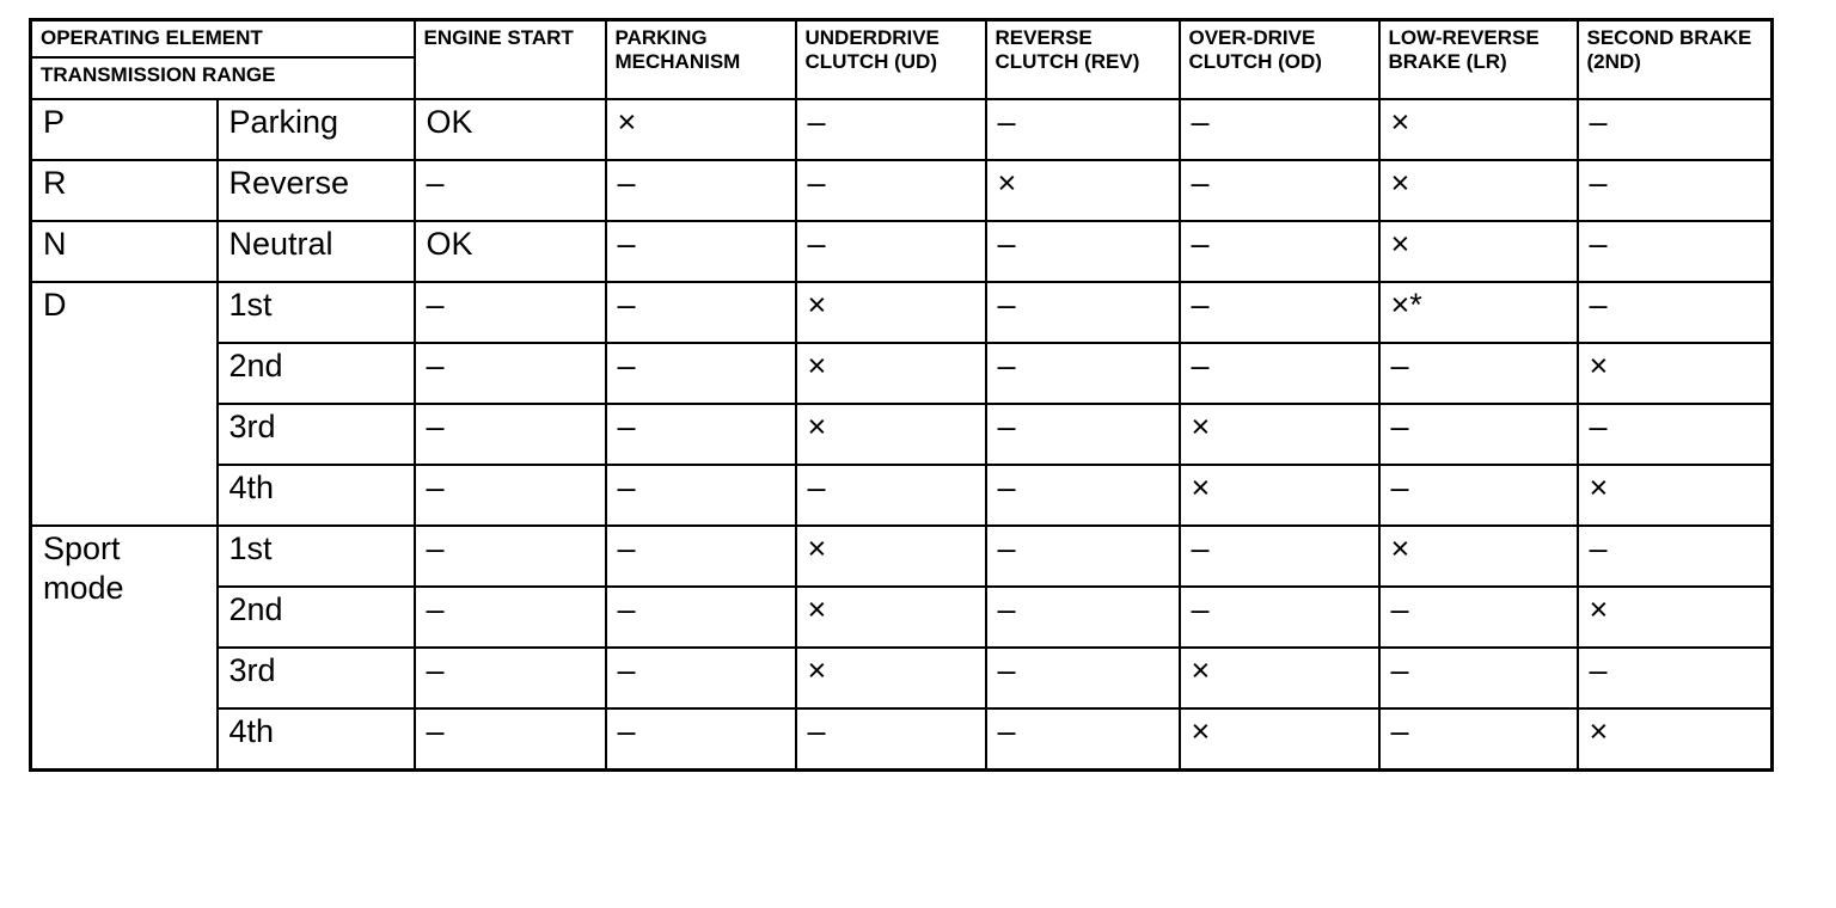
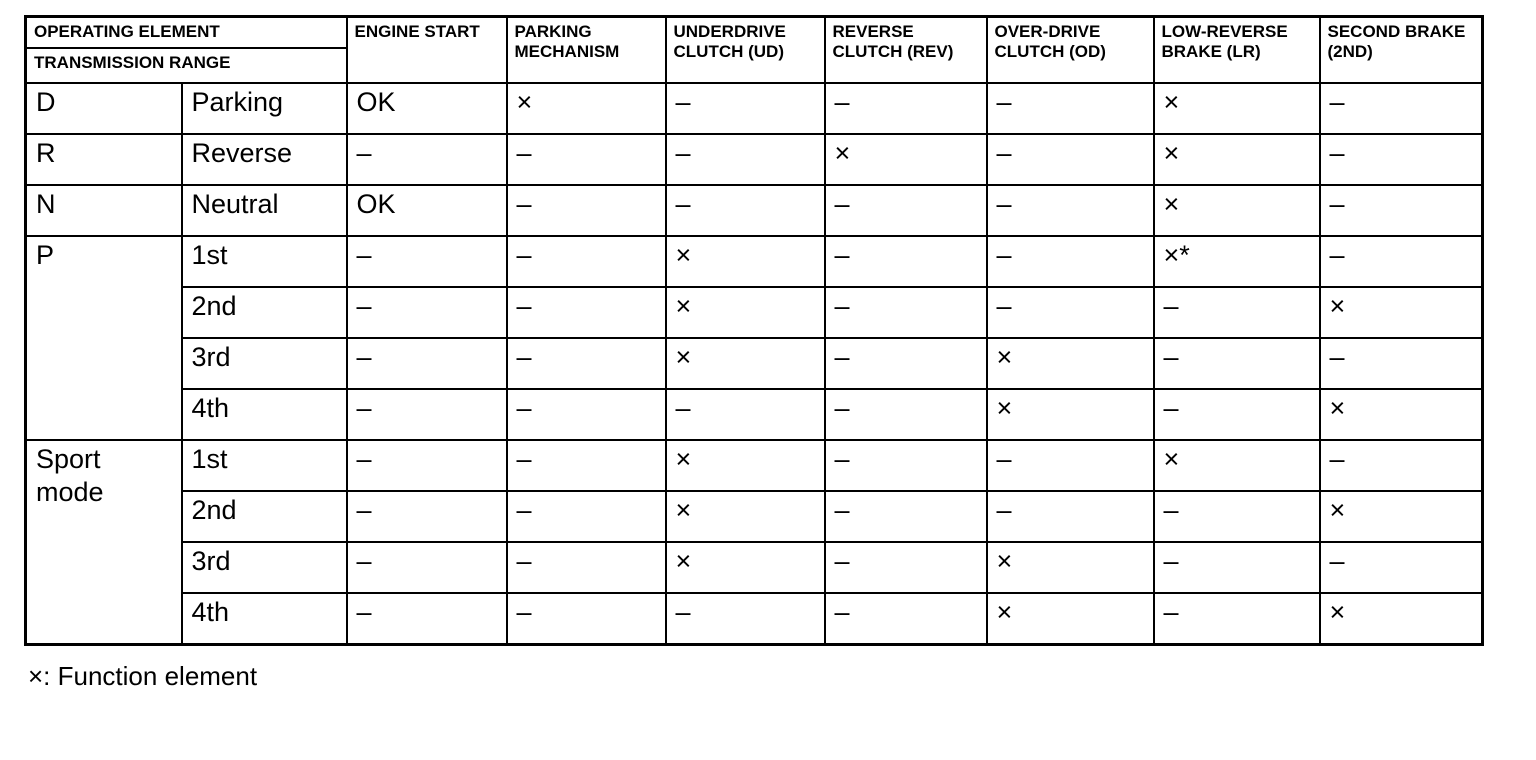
  OPERATING ELEMENT	ENGINE START	PARKING MECHANISM	UNDERDRIVE CLUTCH (UD)	REVERSE CLUTCH (REV)	OVER-DRIVE CLUTCH (OD)	LOW-REVERSE BRAKE (LR)	SECOND BRAKE (2ND)
  TRANSMISSION RANGE
- P	Parking	OK	×	–	–	–	×	–
+ D	Parking	OK	×	–	–	–	×	–
  R	Reverse	–	–	–	×	–	×	–
  N	Neutral	OK	–	–	–	–	×	–
- D	1st	–	–	×	–	–	×*	–
+ P	1st	–	–	×	–	–	×*	–
  2nd	–	–	×	–	–	–	×
  3rd	–	–	×	–	×	–	–
  4th	–	–	–	–	×	–	×
  Sport mode	1st	–	–	×	–	–	×	–
  2nd	–	–	×	–	–	–	×
  3rd	–	–	×	–	×	–	–
  4th	–	–	–	–	×	–	×
+ ×: Function element
